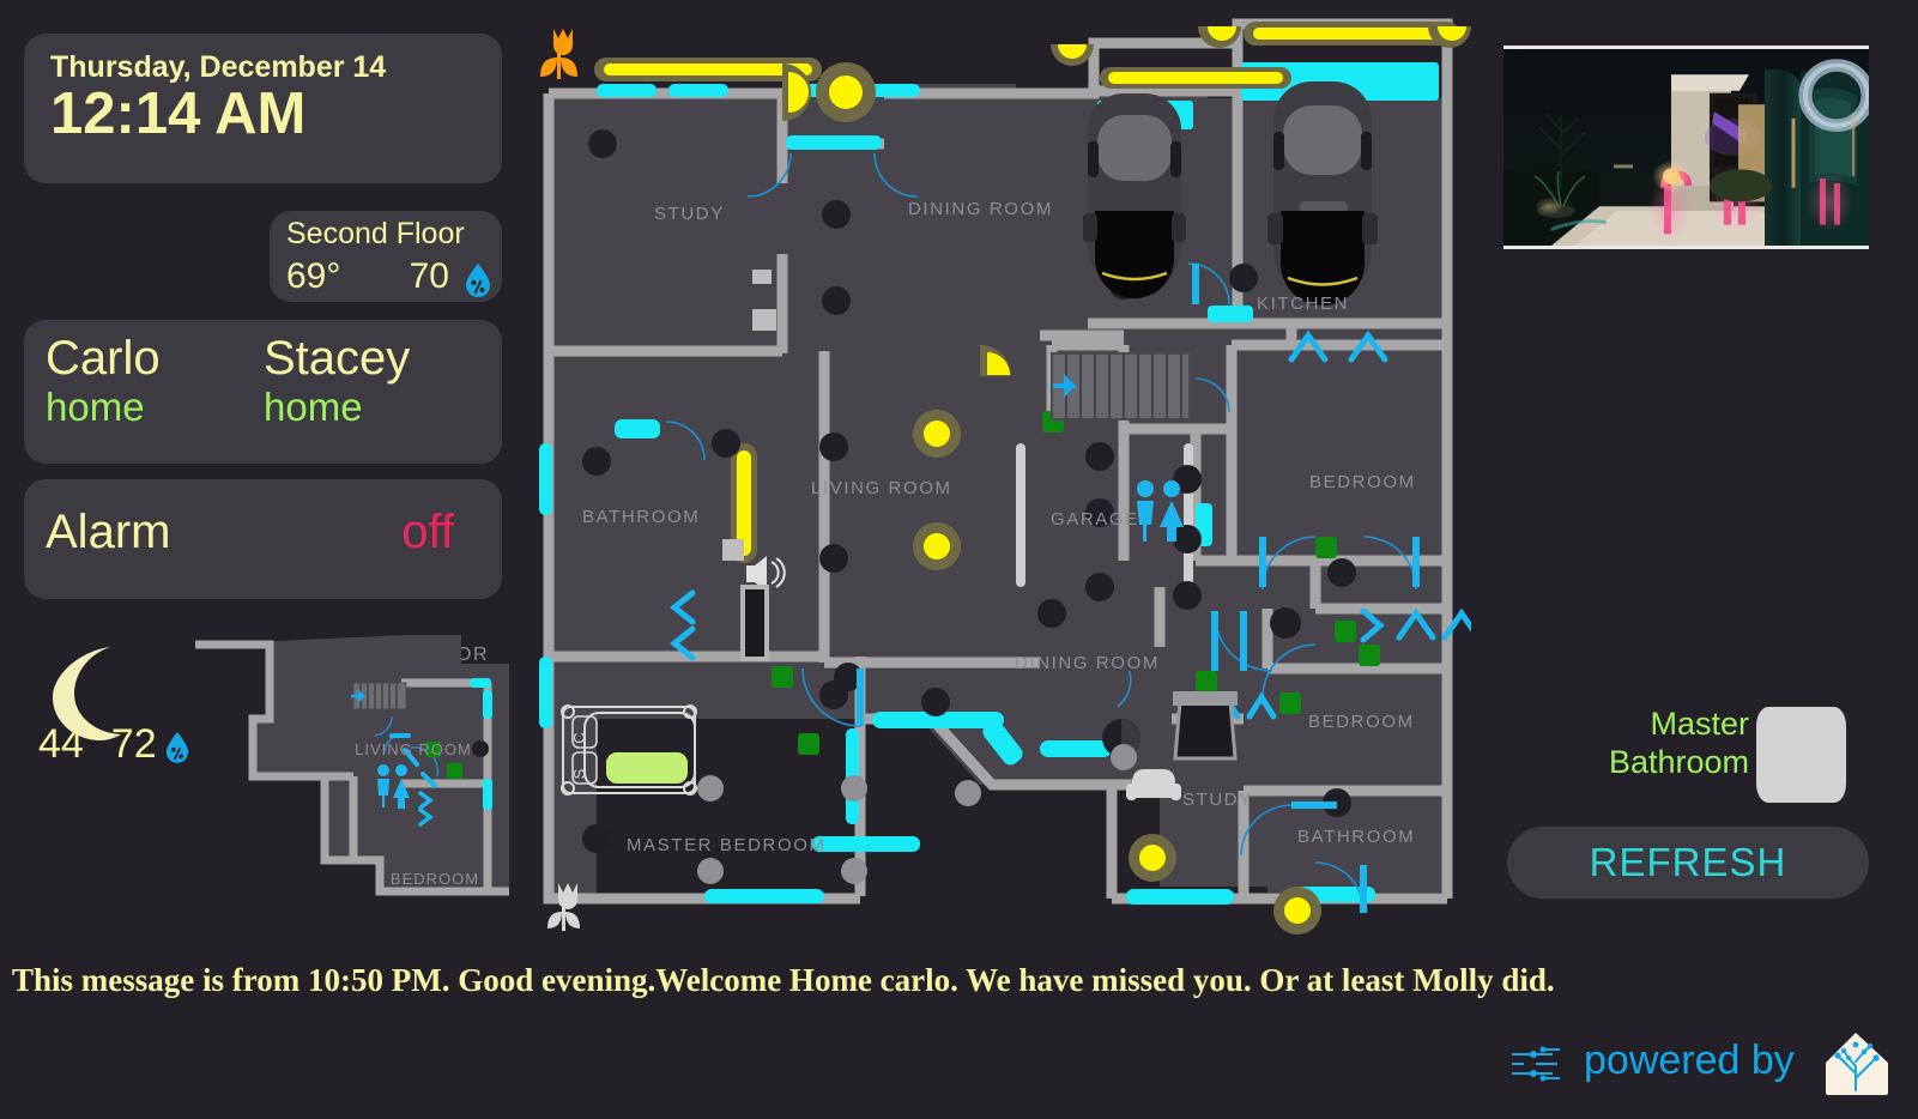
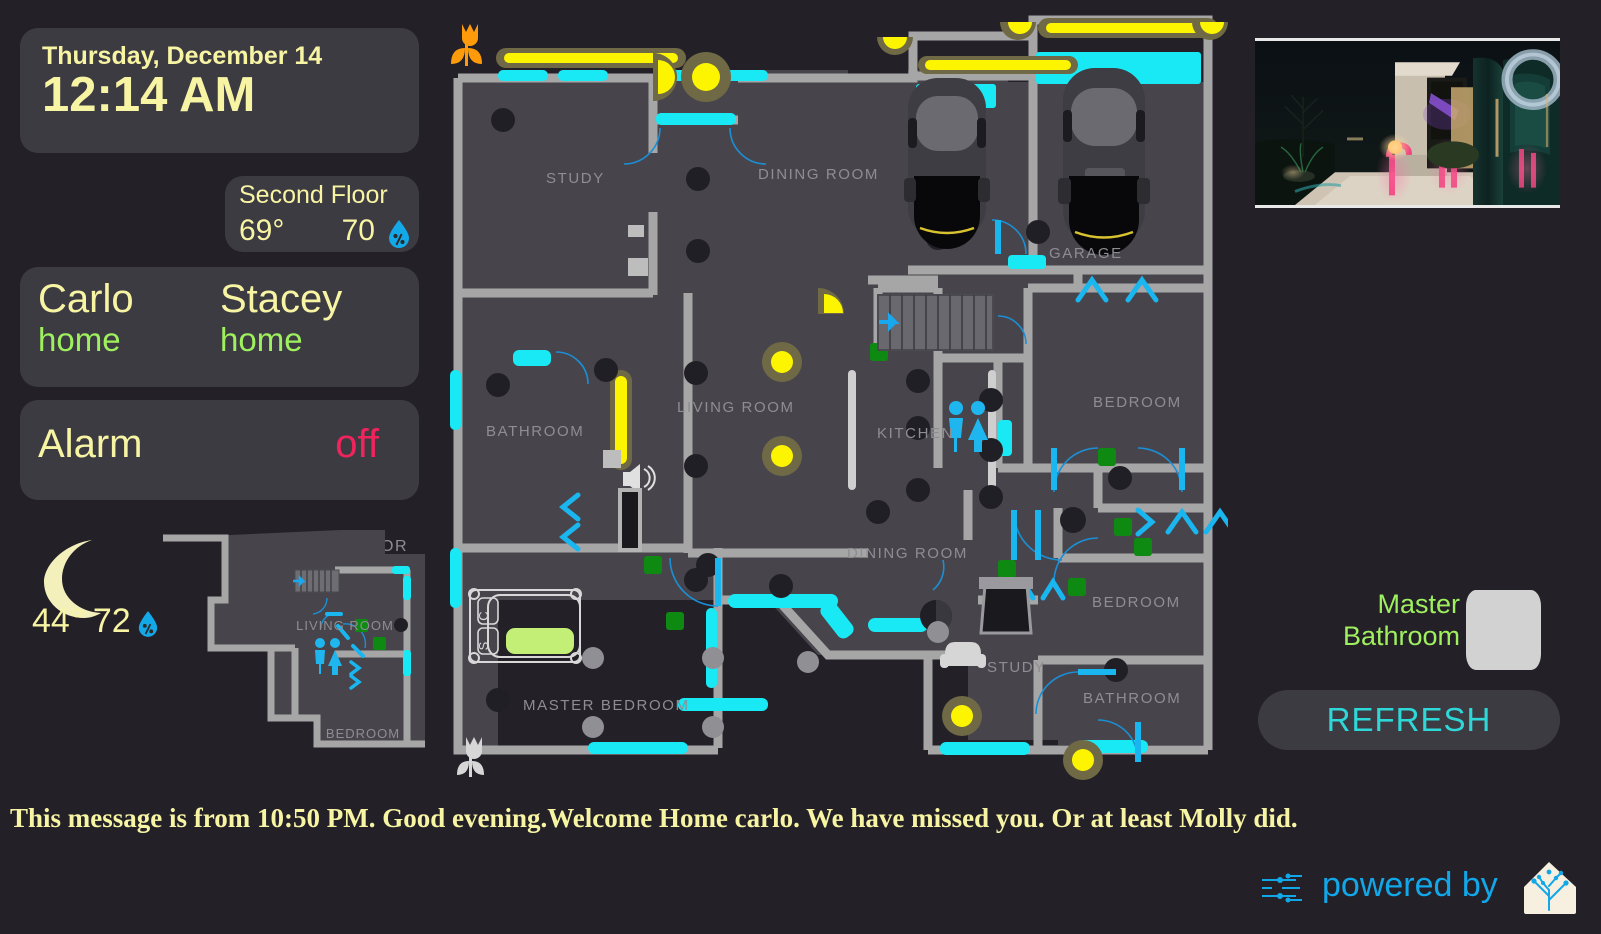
  Thursday, December 14
  12:14 AM
  Second Floor
  69°
  70
  Carlo
  home
  Stacey
  home
  Alarm
  off
  44° 72
  LIVING ROOM
  BEDROOM
  STUDY
  DINING ROOM
- KITCHEN
+ GARAGE
  BATHROOM
  LIVING ROOM
- GARAGE
+ KITCHEN
  BEDROOM
  DINING ROOM
  BEDROOM
  MASTER BEDROOM
  STUDY
  BATHROOM
  Master
  Bathroom
  REFRESH
  This message is from 10:50 PM. Good evening.Welcome Home carlo. We have missed you. Or at least Molly did.
  powered by
